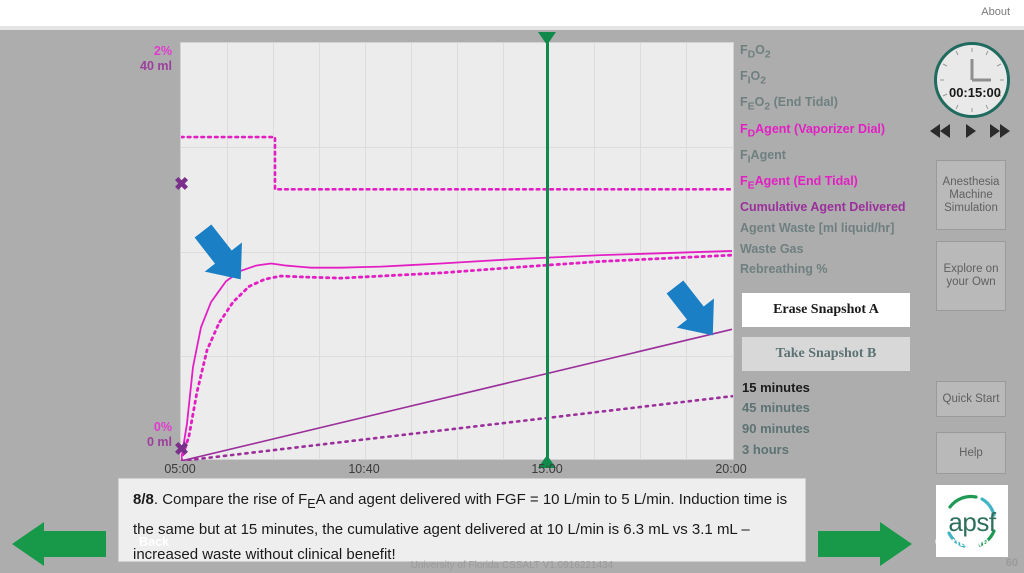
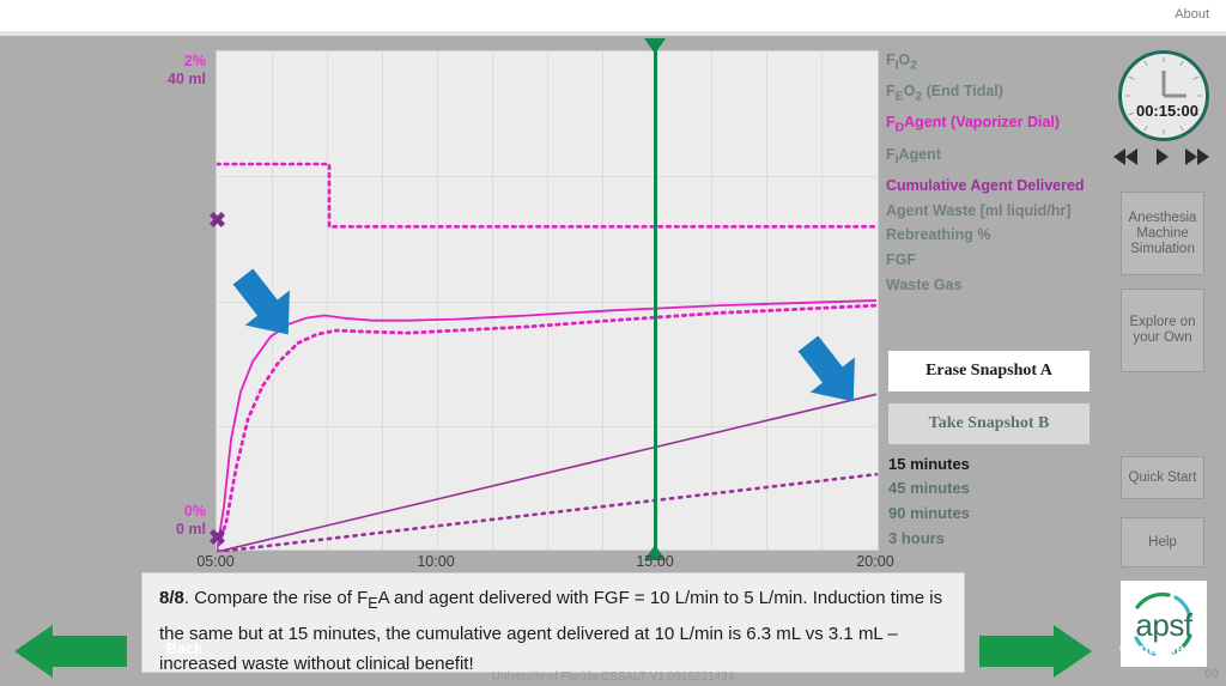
  About
  2%
  40 ml
  0%
  0 ml
  ✖
  ✖
  05:00
- 10:40
+ 10:00
  15:00
  20:00
- FDO2
  FIO2
  FEO2 (End Tidal)
  FDAgent (Vaporizer Dial)
  FIAgent
- FEAgent (End Tidal)
  Cumulative Agent Delivered
  Agent Waste [ml liquid/hr]
- Waste Gas
+ Rebreathing %
+ FGF
- Rebreathing %
+ Waste Gas
  Erase Snapshot A
  Take Snapshot B
  15 minutes
  45 minutes
  90 minutes
  3 hours
  00:15:00
  Anesthesia Machine Simulation
  Explore on your Own
  Quick Start
  Help
  apsf
  8/8. Compare the rise of FEA and agent delivered with FGF = 10 L/min to 5 L/min. Induction time is the same but at 15 minutes, the cumulative agent delivered at 10 L/min is 6.3 mL vs 3.1 mL – increased waste without clinical benefit!
  Continue
  University of Florida CSSALT V1.0916221434
